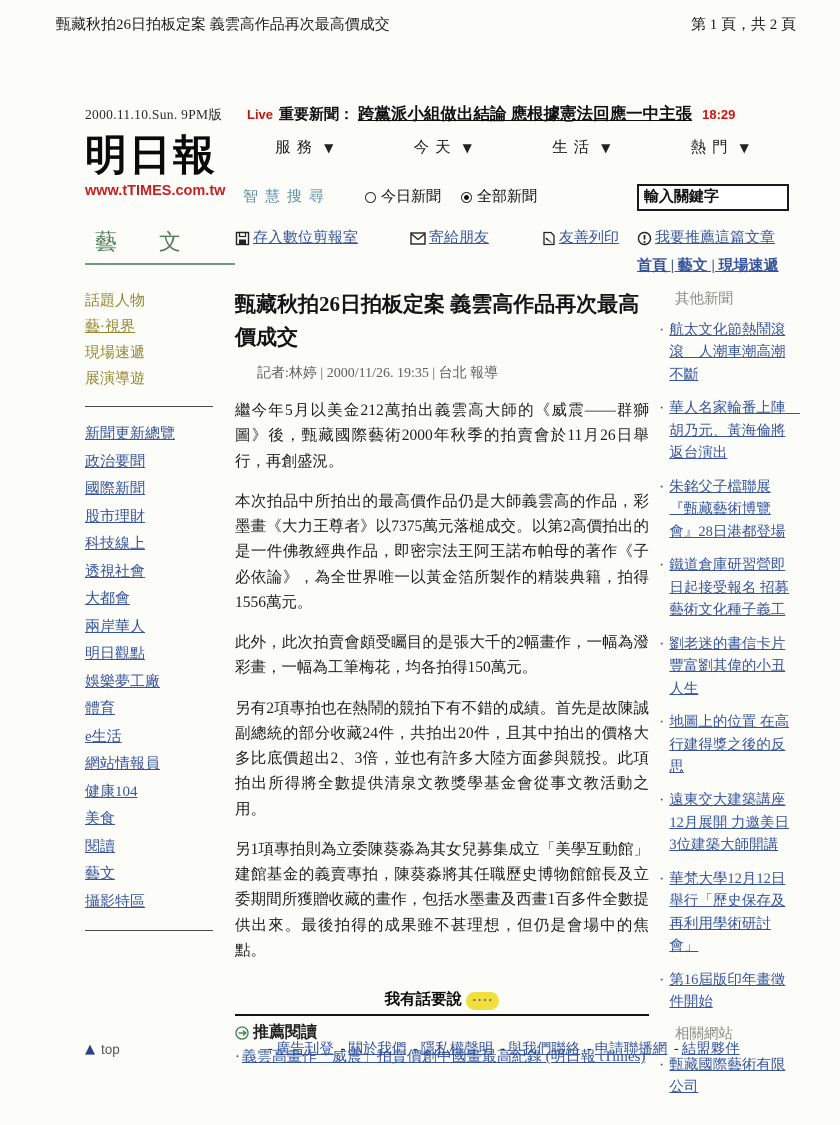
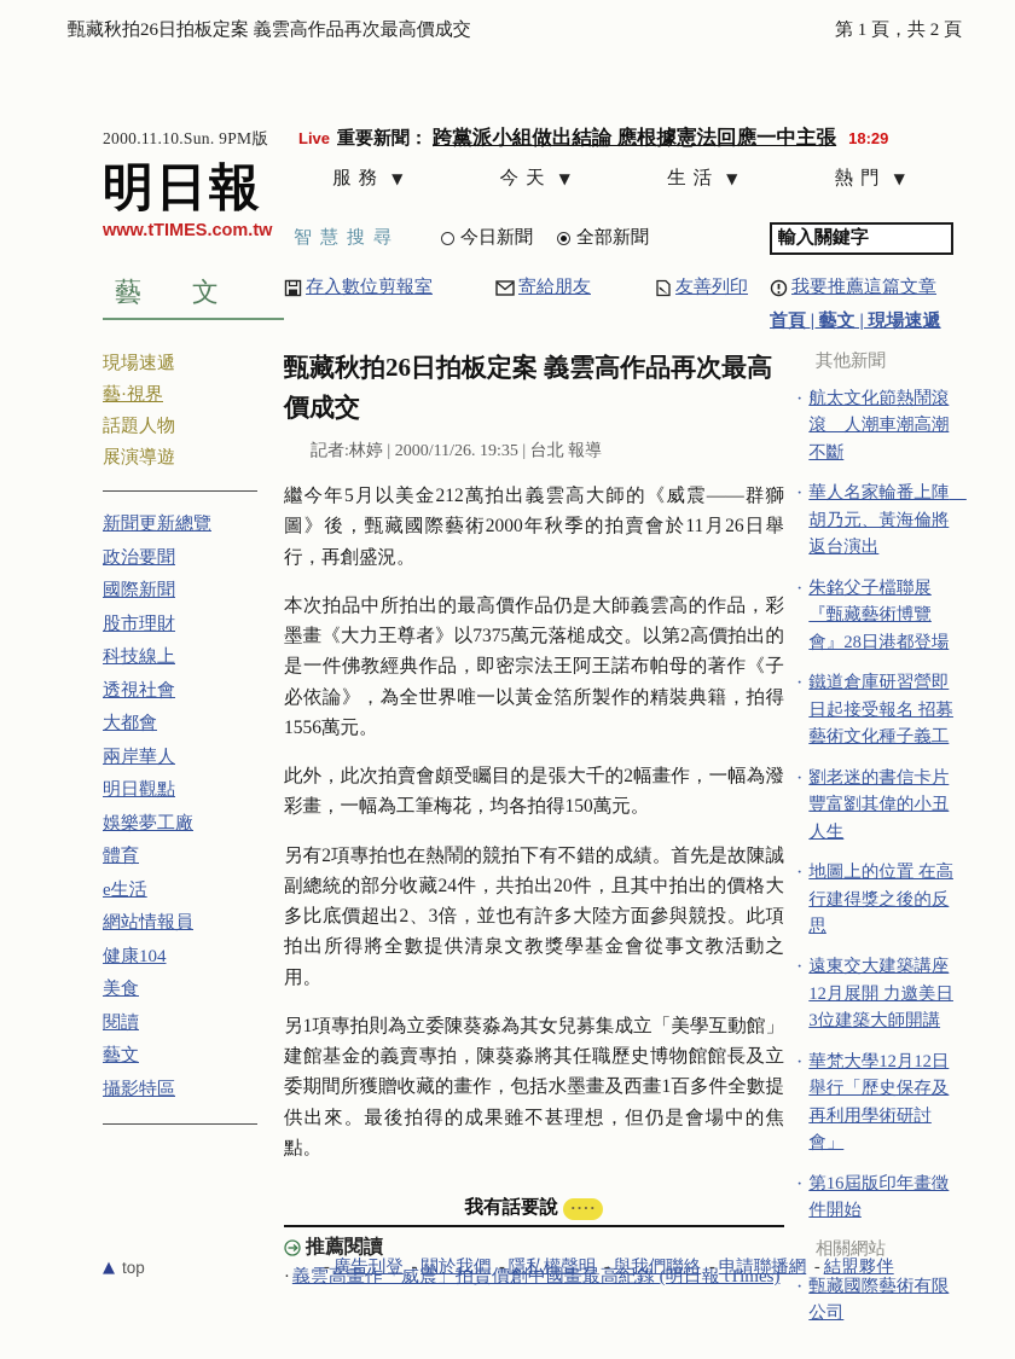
  甄藏秋拍26日拍板定案 義雲高作品再次最高價成交
  第 1 頁，共 2 頁
  2000.11.10.Sun. 9PM版
  Live
  重要新聞：
  跨黨派小組做出結論 應根據憲法回應一中主張
  18:29
  明日報
  www.tTIMES.com.tw
  服務 ▼
  今天 ▼
  生活 ▼
  熱門 ▼
  智慧搜尋
  今日新聞
  全部新聞
  輸入關鍵字
  藝文
  存入數位剪報室
  寄給朋友
  友善列印
  我要推薦這篇文章
  首頁 | 藝文 | 現場速遞
- 話題人物
+ 現場速遞
  藝·視界
- 現場速遞
+ 話題人物
  展演導遊
  新聞更新總覽
  政治要聞
  國際新聞
  股市理財
  科技線上
  透視社會
  大都會
  兩岸華人
  明日觀點
  娛樂夢工廠
  體育
  e生活
  網站情報員
  健康104
  美食
  閱讀
  藝文
  攝影特區
  甄藏秋拍26日拍板定案 義雲高作品再次最高價成交
  記者:林婷 | 2000/11/26. 19:35 | 台北 報導
  繼今年5月以美金212萬拍出義雲高大師的《威震——群獅圖》後，甄藏國際藝術2000年秋季的拍賣會於11月26日舉行，再創盛況。
  本次拍品中所拍出的最高價作品仍是大師義雲高的作品，彩墨畫《大力王尊者》以7375萬元落槌成交。以第2高價拍出的是一件佛教經典作品，即密宗法王阿王諾布帕母的著作《子必依論》，為全世界唯一以黃金箔所製作的精裝典籍，拍得1556萬元。
  此外，此次拍賣會頗受矚目的是張大千的2幅畫作，一幅為潑彩畫，一幅為工筆梅花，均各拍得150萬元。
  另有2項專拍也在熱鬧的競拍下有不錯的成績。首先是故陳誠副總統的部分收藏24件，共拍出20件，且其中拍出的價格大多比底價超出2、3倍，並也有許多大陸方面參與競投。此項拍出所得將全數提供清泉文教獎學基金會從事文教活動之用。
  另1項專拍則為立委陳葵淼為其女兒募集成立「美學互動館」建館基金的義賣專拍，陳葵淼將其任職歷史博物館館長及立委期間所獲贈收藏的畫作，包括水墨畫及西畫1百多件全數提供出來。最後拍得的成果雖不甚理想，但仍是會場中的焦點。
  我有話要說 ····
  推薦閱讀
  · 義雲高畫作「威震」拍賣價創中國畫最高紀錄 (明日報 tTimes)
  其他新聞
  ·
  航太文化節熱鬧滾滾 人潮車潮高潮不斷
  ·
  華人名家輪番上陣 胡乃元、黃海倫將返台演出
  ·
  朱銘父子檔聯展『甄藏藝術博覽會』28日港都登場
  ·
  鐵道倉庫研習營即日起接受報名 招募藝術文化種子義工
  ·
  劉老迷的書信卡片 豐富劉其偉的小丑人生
  ·
  地圖上的位置 在高行建得獎之後的反思
  ·
  遠東交大建築講座12月展開 力邀美日3位建築大師開講
  ·
  華梵大學12月12日舉行「歷史保存及再利用學術研討會」
  ·
  第16屆版印年畫徵件開始
  相關網站
  ·
  甄藏國際藝術有限公司
  ▲
  top
  - 廣告刊登 - 關於我們 - 隱私權聲明 - 與我們聯絡 - 申請聯播網 - 結盟夥伴
